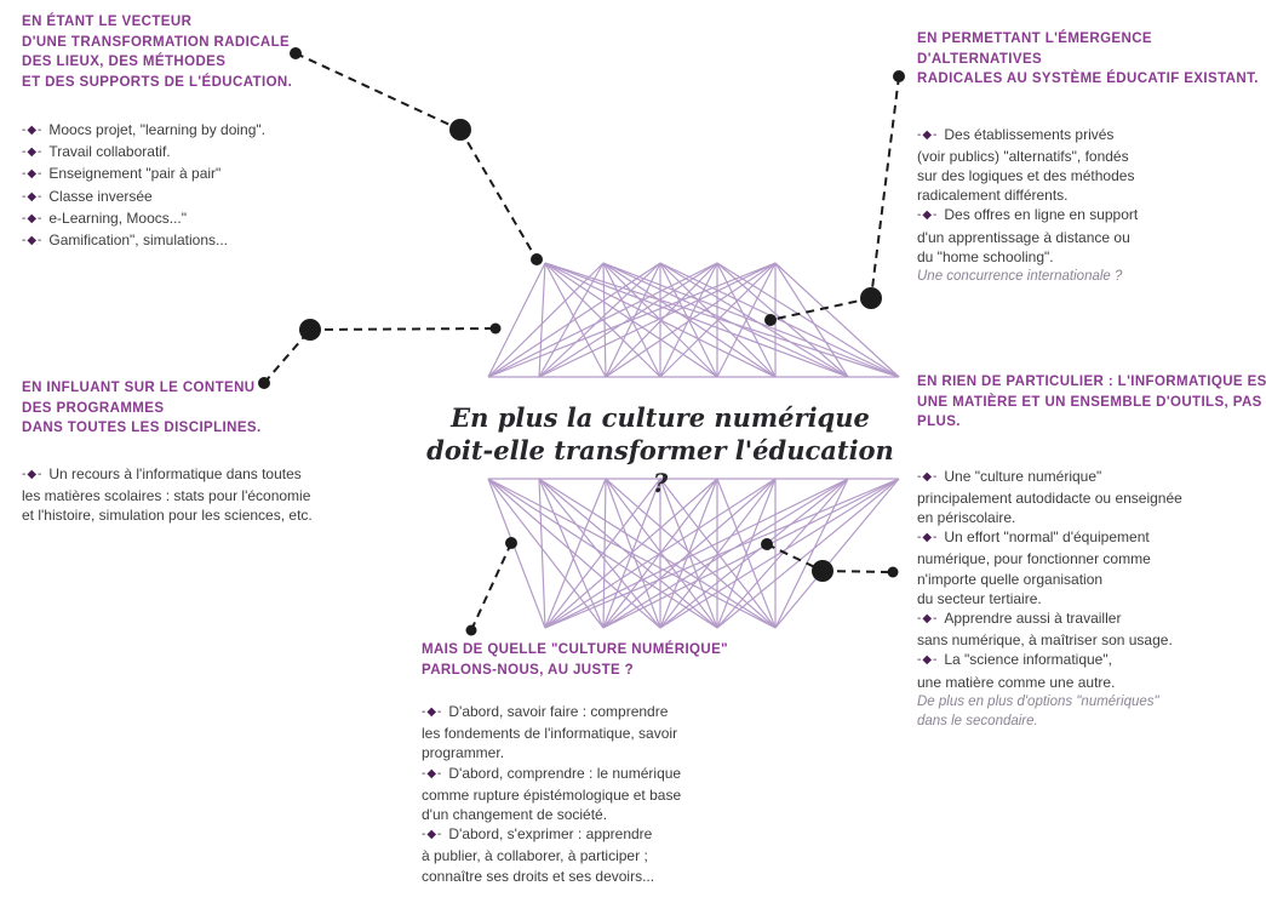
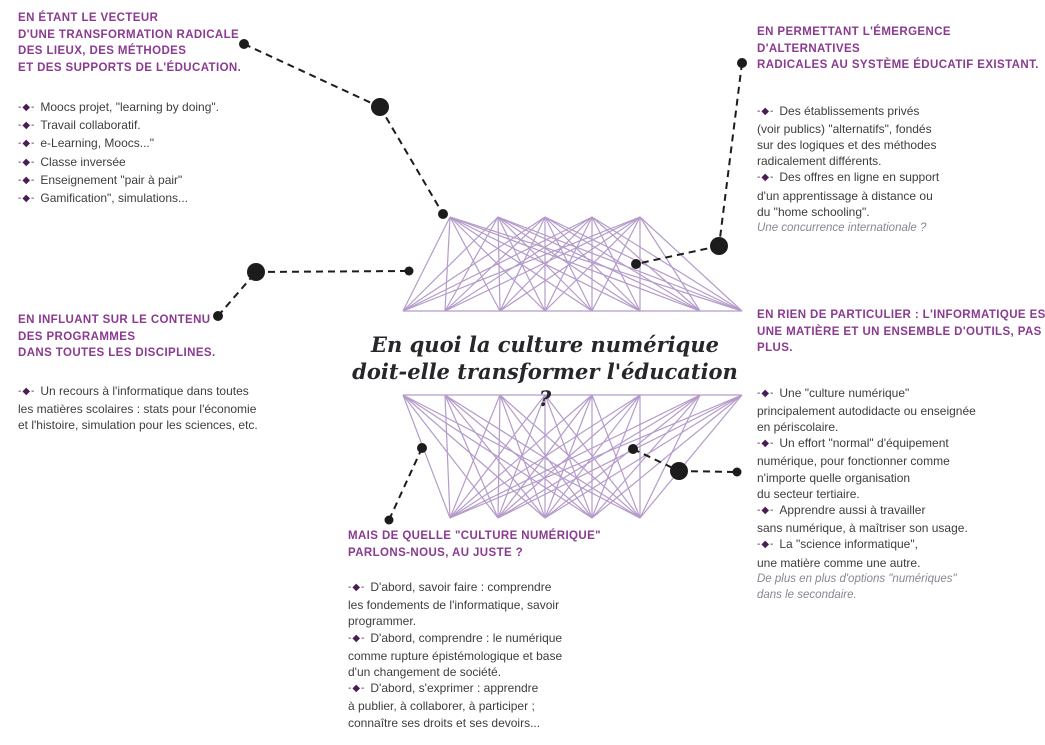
- En plus la culture numérique
+ En quoi la culture numérique
  doit-elle transformer l'éducation ?
  EN ÉTANT LE VECTEUR
  D'UNE TRANSFORMATION RADICALE
  DES LIEUX, DES MÉTHODES
  ET DES SUPPORTS DE L'ÉDUCATION.
  -◆- Moocs projet, "learning by doing".
  -◆- Travail collaboratif.
- -◆- Enseignement "pair à pair"
+ -◆- e-Learning, Moocs..."
  -◆- Classe inversée
- -◆- e-Learning, Moocs..."
+ -◆- Enseignement "pair à pair"
  -◆- Gamification", simulations...
  EN PERMETTANT L'ÉMERGENCE D'ALTERNATIVES
  RADICALES AU SYSTÈME ÉDUCATIF EXISTANT.
  -◆- Des établissements privés
  (voir publics) "alternatifs", fondés
  sur des logiques et des méthodes
  radicalement différents.
  -◆- Des offres en ligne en support
  d'un apprentissage à distance ou
  du "home schooling".
  Une concurrence internationale ?
  EN INFLUANT SUR LE CONTENU
  DES PROGRAMMES
  DANS TOUTES LES DISCIPLINES.
  -◆- Un recours à l'informatique dans toutes
  les matières scolaires : stats pour l'économie
  et l'histoire, simulation pour les sciences, etc.
  EN RIEN DE PARTICULIER : L'INFORMATIQUE ES
  UNE MATIÈRE ET UN ENSEMBLE D'OUTILS, PAS PLUS.
  -◆- Une "culture numérique"
  principalement autodidacte ou enseignée
  en périscolaire.
  -◆- Un effort "normal" d'équipement
  numérique, pour fonctionner comme
  n'importe quelle organisation
  du secteur tertiaire.
  -◆- Apprendre aussi à travailler
  sans numérique, à maîtriser son usage.
  -◆- La "science informatique",
  une matière comme une autre.
  De plus en plus d'options "numériques"
  dans le secondaire.
  MAIS DE QUELLE "CULTURE NUMÉRIQUE"
  PARLONS-NOUS, AU JUSTE ?
  -◆- D'abord, savoir faire : comprendre
  les fondements de l'informatique, savoir
  programmer.
  -◆- D'abord, comprendre : le numérique
  comme rupture épistémologique et base
  d'un changement de société.
  -◆- D'abord, s'exprimer : apprendre
  à publier, à collaborer, à participer ;
  connaître ses droits et ses devoirs...
